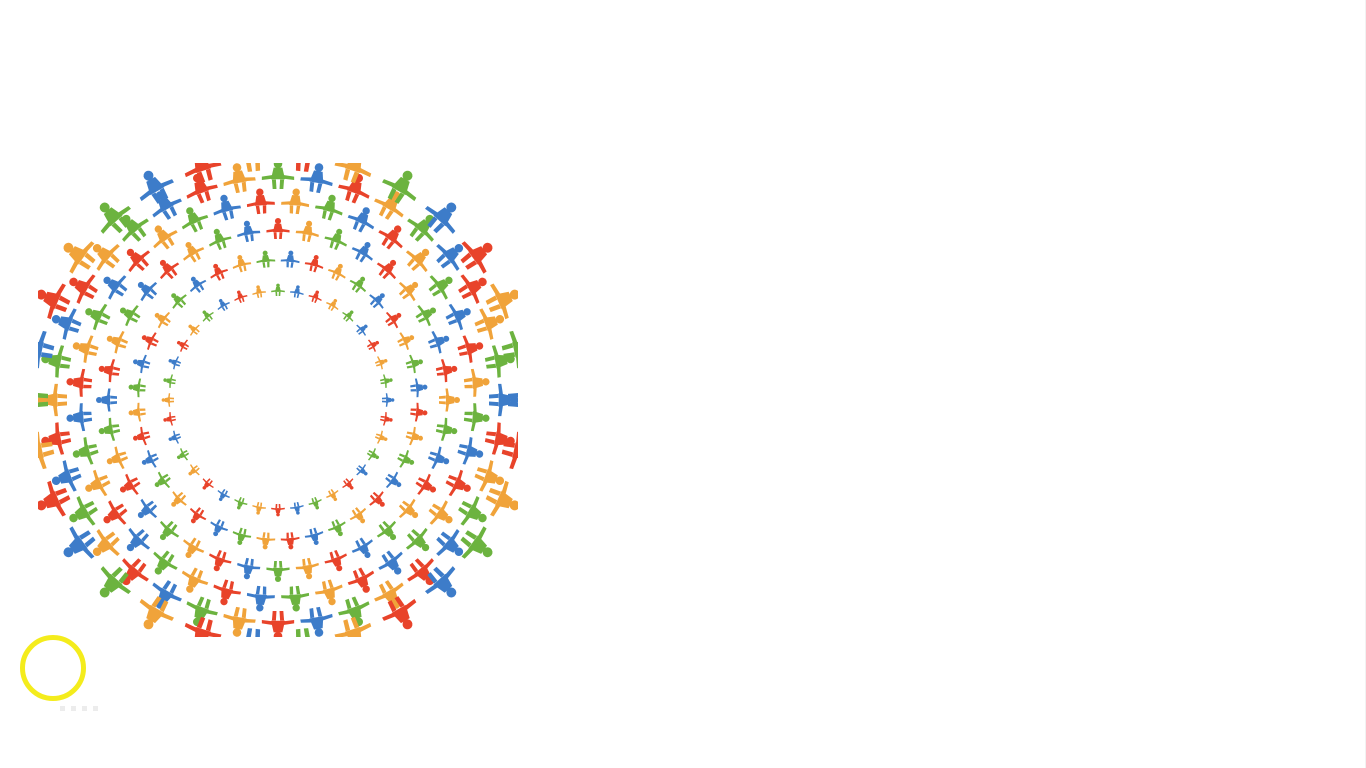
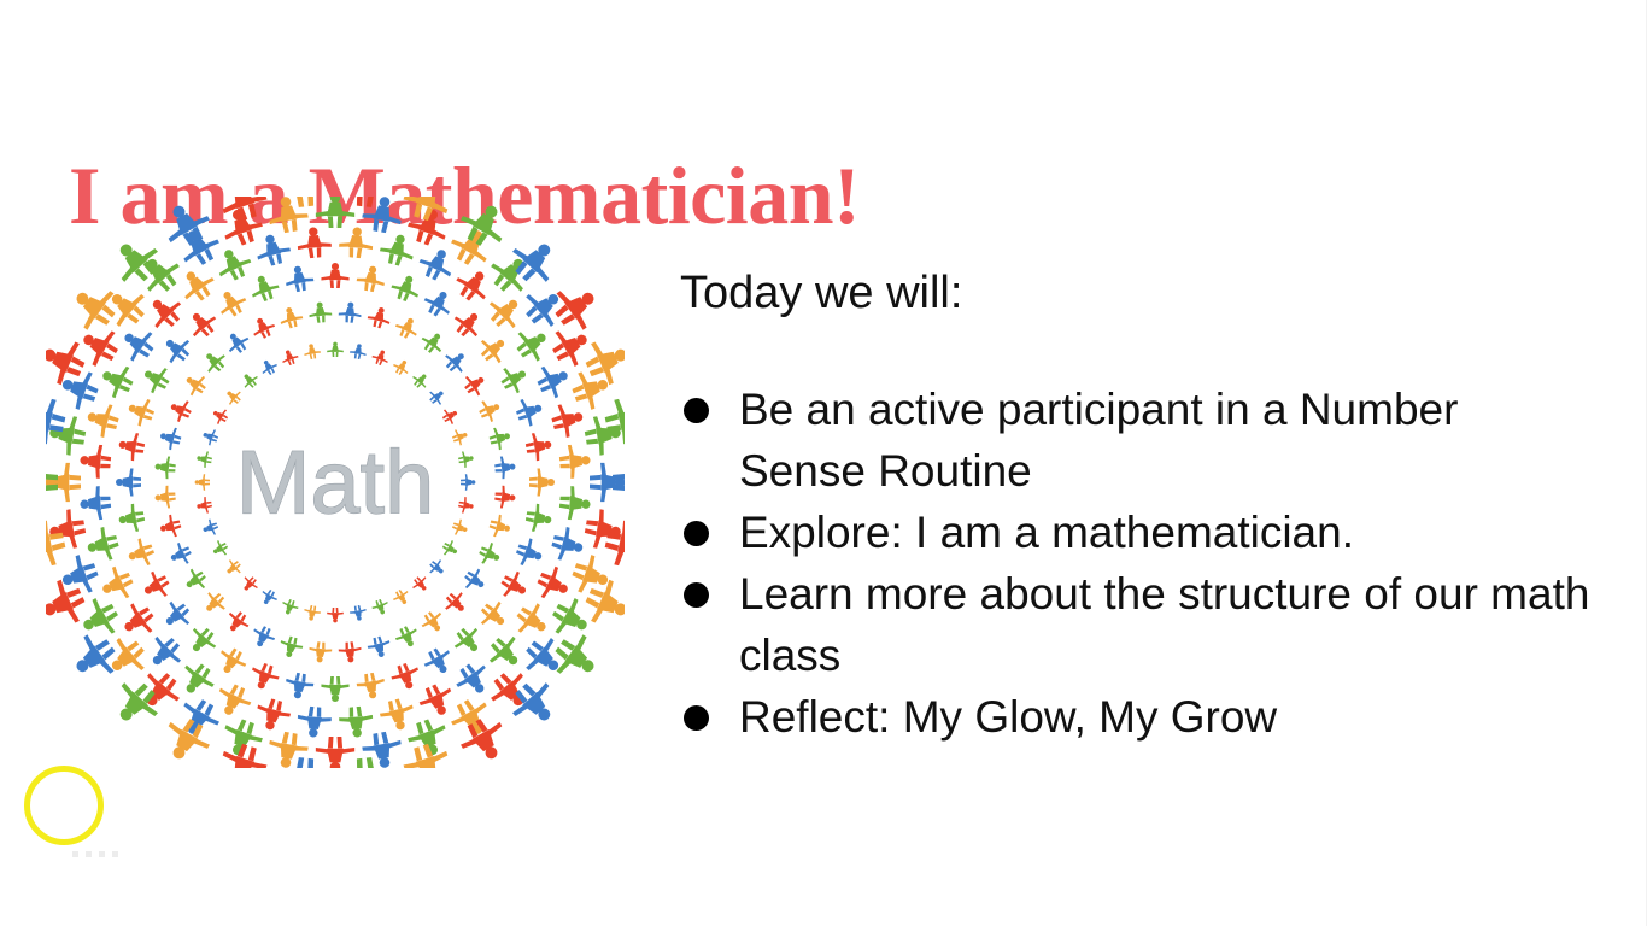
+ I am a Mathematician!
+ Math
+ Today we will:
+ Be an active participant in a Number Sense Routine
+ Explore: I am a mathematician.
+ Learn more about the structure of our math class
+ Reflect: My Glow, My Grow
